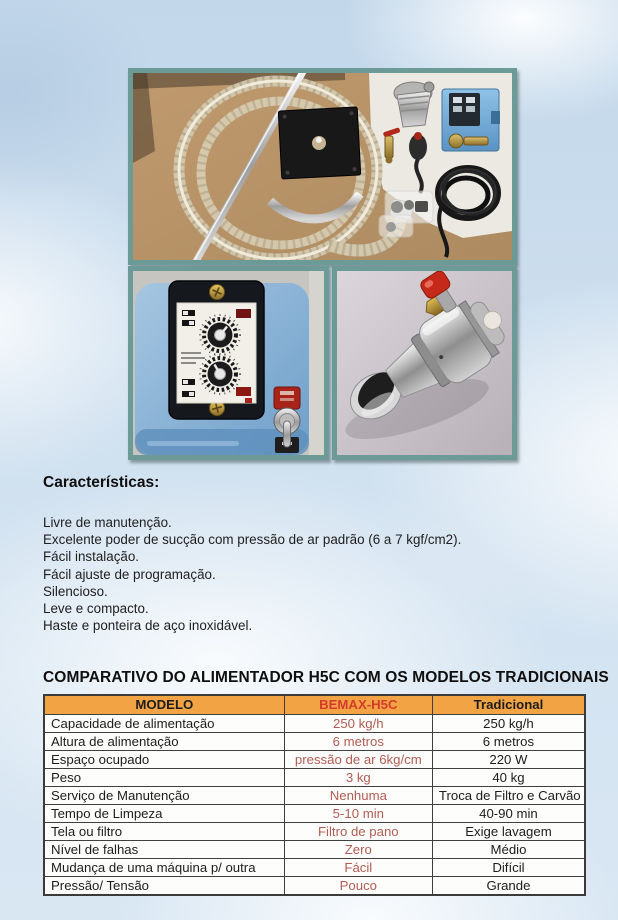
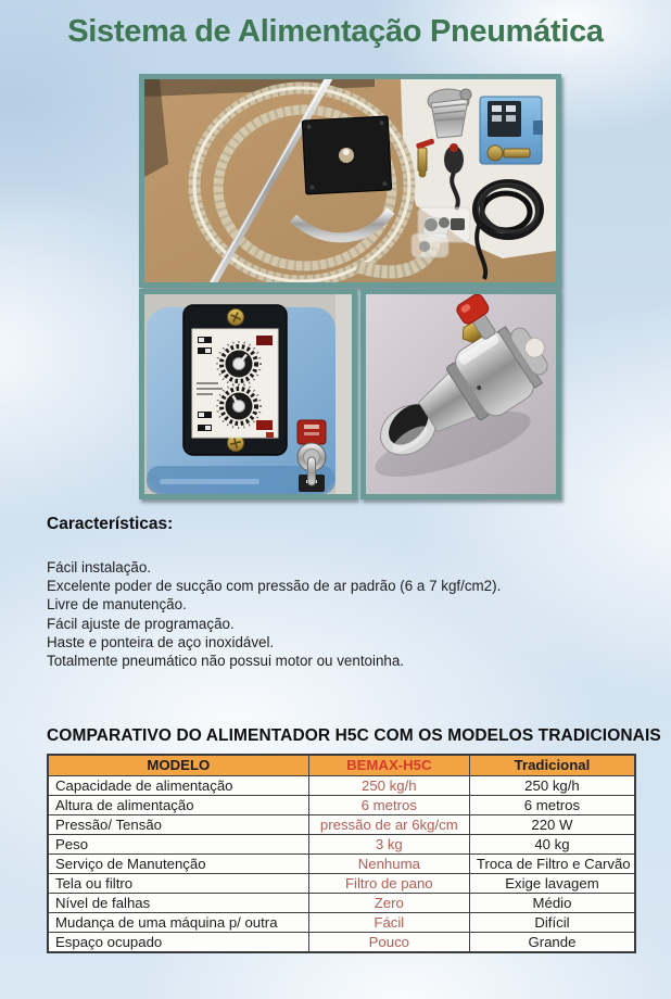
+ Sistema de Alimentação Pneumática
  Características:
- Livre de manutenção.
+ Fácil instalação.
  Excelente poder de sucção com pressão de ar padrão (6 a 7 kgf/cm2).
- Fácil instalação.
+ Livre de manutenção.
  Fácil ajuste de programação.
- Silencioso.
- Leve e compacto.
  Haste e ponteira de aço inoxidável.
+ Totalmente pneumático não possui motor ou ventoinha.
  COMPARATIVO DO ALIMENTADOR H5C COM OS MODELOS TRADICIONAIS
  MODELO	BEMAX-H5C	Tradicional
  Capacidade de alimentação	250 kg/h	250 kg/h
  Altura de alimentação	6 metros	6 metros
- Espaço ocupado	pressão de ar 6kg/cm	220 W
+ Pressão/ Tensão	pressão de ar 6kg/cm	220 W
  Peso	3 kg	40 kg
  Serviço de Manutenção	Nenhuma	Troca de Filtro e Carvão
- Tempo de Limpeza	5-10 min	40-90 min
  Tela ou filtro	Filtro de pano	Exige lavagem
  Nível de falhas	Zero	Médio
  Mudança de uma máquina p/ outra	Fácil	Difícil
- Pressão/ Tensão	Pouco	Grande
+ Espaço ocupado	Pouco	Grande
